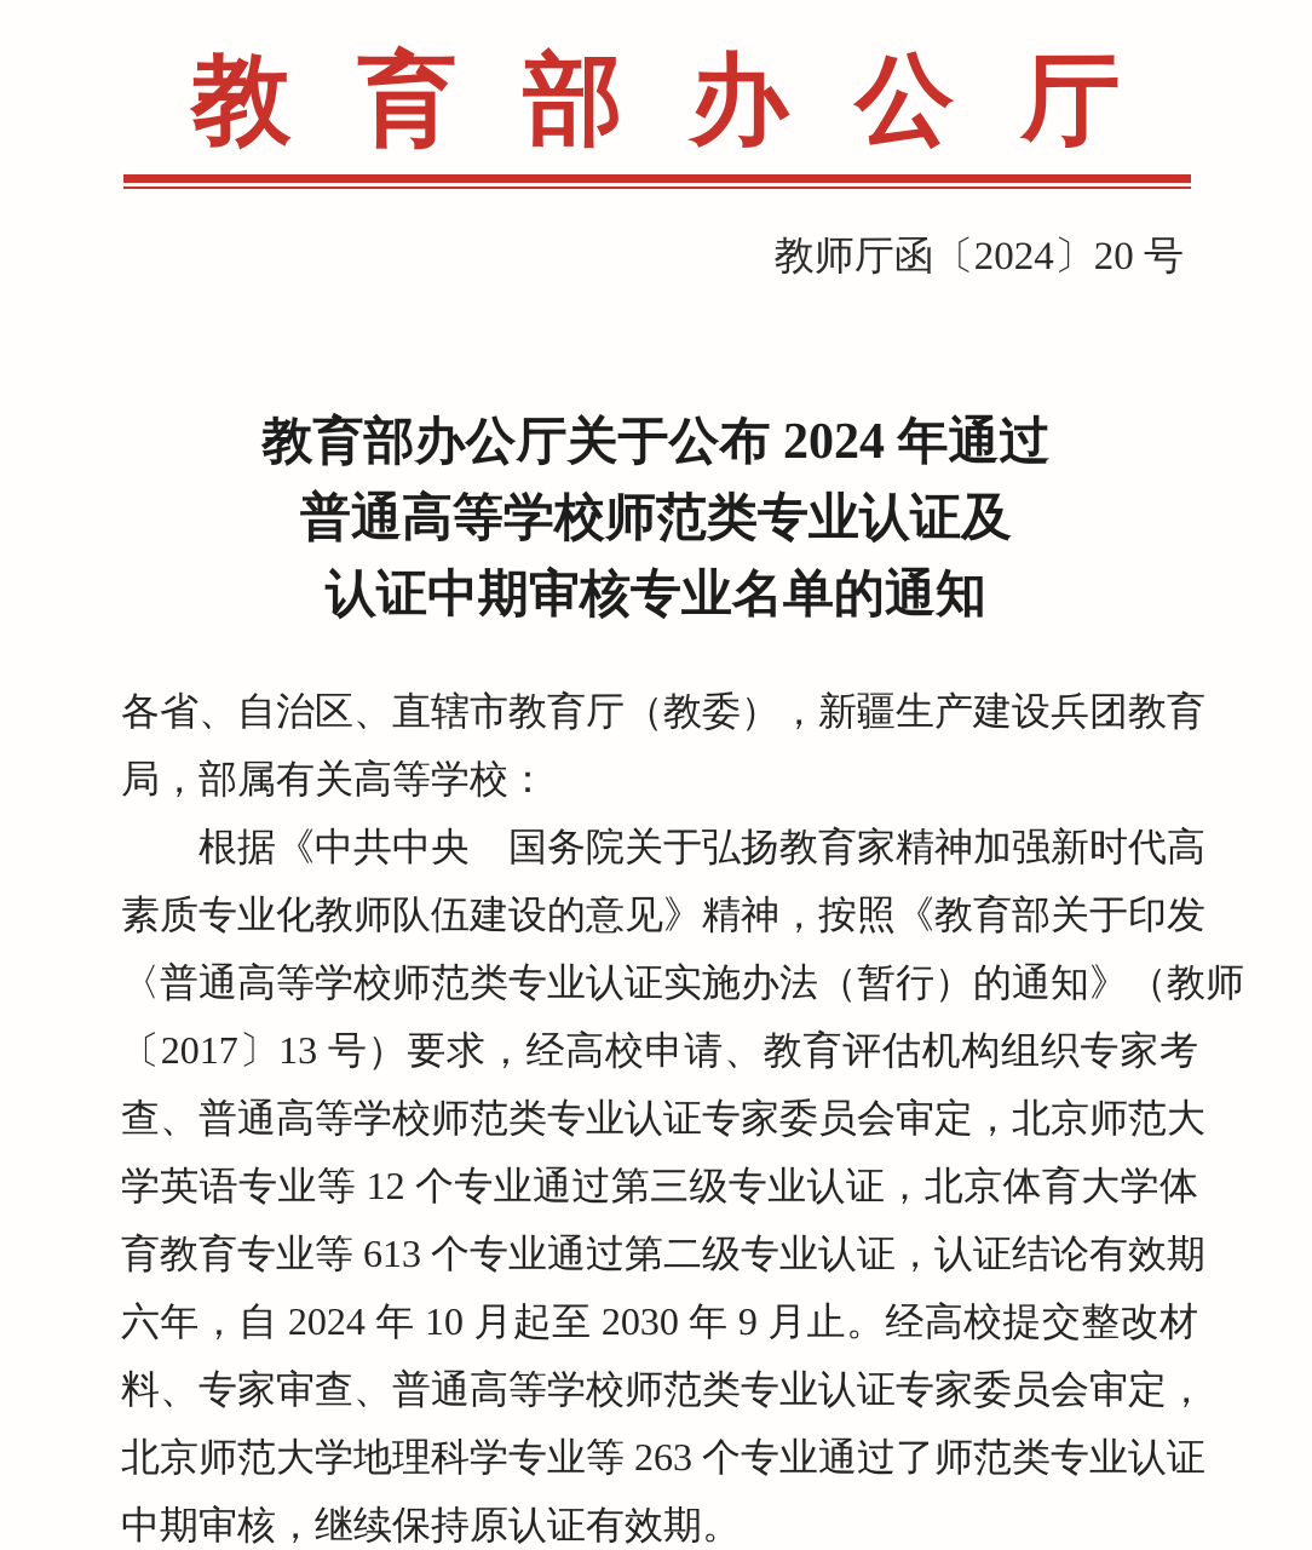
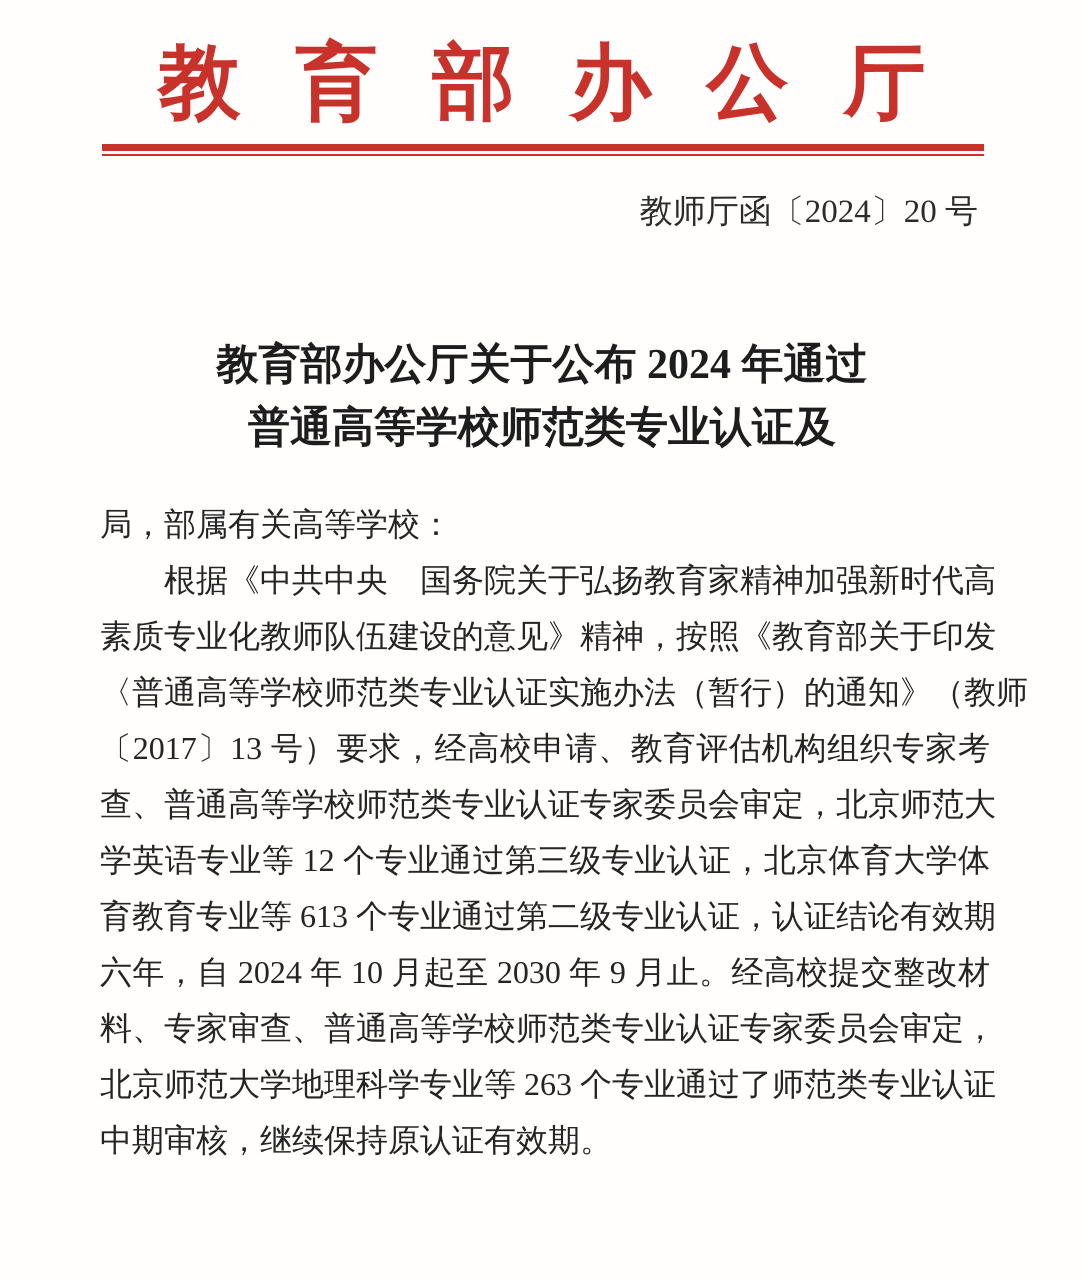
  教育部办公厅
  教师厅函〔2024〕20 号
  教育部办公厅关于公布 2024 年通过
  普通高等学校师范类专业认证及
- 认证中期审核专业名单的通知
- 各省、自治区、直辖市教育厅（教委），新疆生产建设兵团教育
  局，部属有关高等学校：
  根据《中共中央 国务院关于弘扬教育家精神加强新时代高
  素质专业化教师队伍建设的意见》精神，按照《教育部关于印发
  〈普通高等学校师范类专业认证实施办法（暂行）的通知》（教师
  〔2017〕13 号）要求，经高校申请、教育评估机构组织专家考
  查、普通高等学校师范类专业认证专家委员会审定，北京师范大
  学英语专业等 12 个专业通过第三级专业认证，北京体育大学体
  育教育专业等 613 个专业通过第二级专业认证，认证结论有效期
  六年，自 2024 年 10 月起至 2030 年 9 月止。经高校提交整改材
  料、专家审查、普通高等学校师范类专业认证专家委员会审定，
  北京师范大学地理科学专业等 263 个专业通过了师范类专业认证
  中期审核，继续保持原认证有效期。
